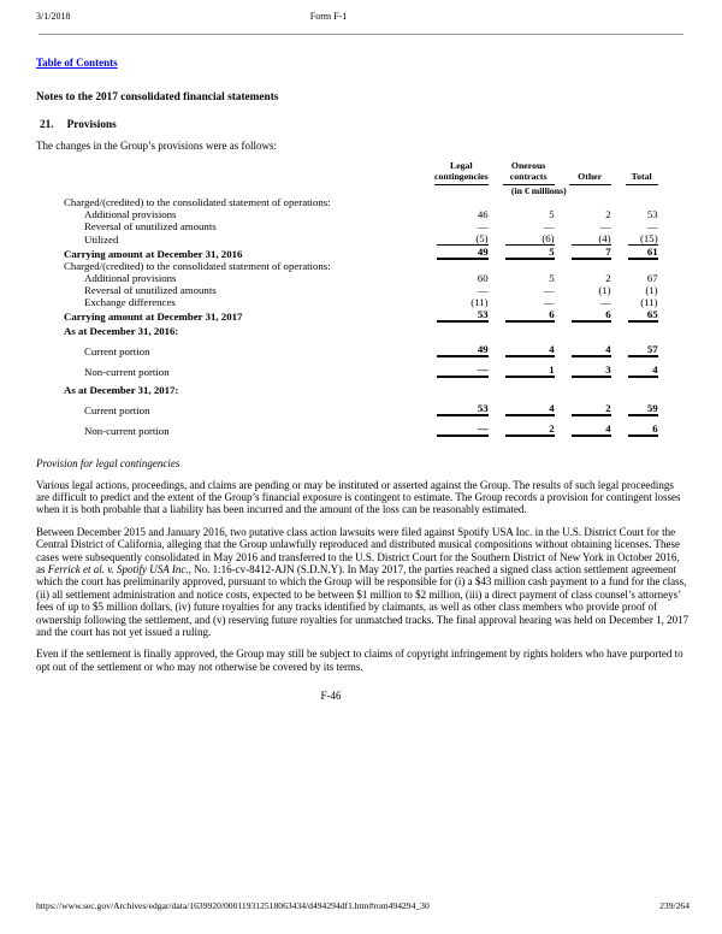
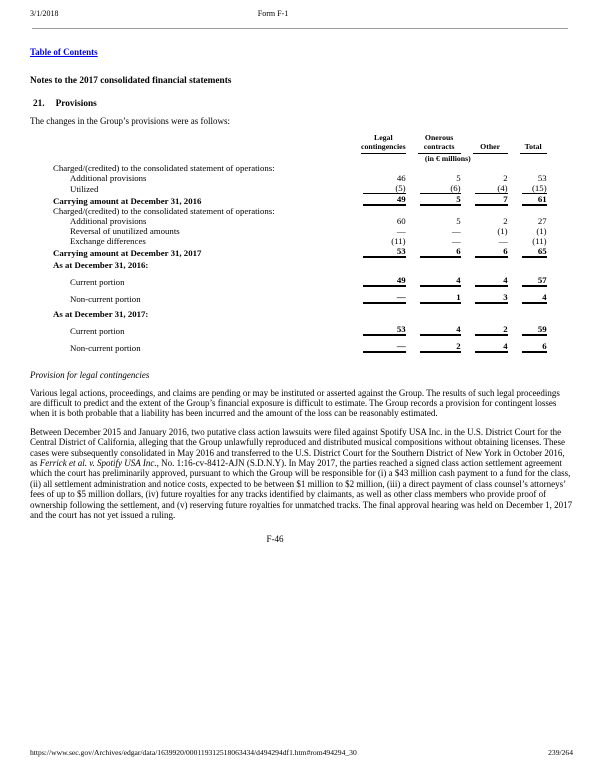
  3/1/2018
  Form F-1
  Table of Contents
  Notes to the 2017 consolidated financial statements
  21. Provisions
  The changes in the Group’s provisions were as follows:
  	Legal contingencies	Onerous contracts	Other	Total
  	(in € millions)
  Charged/(credited) to the consolidated statement of operations:
  Additional provisions	46	5	2	53
- Reversal of unutilized amounts	—	—	—	—
  Utilized	(5)	(6)	(4)	(15)
  Carrying amount at December 31, 2016	49	5	7	61
  Charged/(credited) to the consolidated statement of operations:
- Additional provisions	60	5	2	67
+ Additional provisions	60	5	2	27
  Reversal of unutilized amounts	—	—	(1)	(1)
  Exchange differences	(11)	—	—	(11)
  Carrying amount at December 31, 2017	53	6	6	65
  As at December 31, 2016:
  Current portion	49	4	4	57
  Non-current portion	—	1	3	4
  As at December 31, 2017:
  Current portion	53	4	2	59
  Non-current portion	—	2	4	6
  Provision for legal contingencies
- Various legal actions, proceedings, and claims are pending or may be instituted or asserted against the Group. The results of such legal proceedings are difficult to predict and the extent of the Group’s financial exposure is contingent to estimate. The Group records a provision for contingent losses when it is both probable that a liability has been incurred and the amount of the loss can be reasonably estimated.
+ Various legal actions, proceedings, and claims are pending or may be instituted or asserted against the Group. The results of such legal proceedings are difficult to predict and the extent of the Group’s financial exposure is difficult to estimate. The Group records a provision for contingent losses when it is both probable that a liability has been incurred and the amount of the loss can be reasonably estimated.
  Between December 2015 and January 2016, two putative class action lawsuits were filed against Spotify USA Inc. in the U.S. District Court for the Central District of California, alleging that the Group unlawfully reproduced and distributed musical compositions without obtaining licenses. These cases were subsequently consolidated in May 2016 and transferred to the U.S. District Court for the Southern District of New York in October 2016, as Ferrick et al. v. Spotify USA Inc., No. 1:16-cv-8412-AJN (S.D.N.Y). In May 2017, the parties reached a signed class action settlement agreement which the court has preliminarily approved, pursuant to which the Group will be responsible for (i) a $43 million cash payment to a fund for the class, (ii) all settlement administration and notice costs, expected to be between $1 million to $2 million, (iii) a direct payment of class counsel’s attorneys’ fees of up to $5 million dollars, (iv) future royalties for any tracks identified by claimants, as well as other class members who provide proof of ownership following the settlement, and (v) reserving future royalties for unmatched tracks. The final approval hearing was held on December 1, 2017 and the court has not yet issued a ruling.
- Even if the settlement is finally approved, the Group may still be subject to claims of copyright infringement by rights holders who have purported to opt out of the settlement or who may not otherwise be covered by its terms.
  F-46
  https://www.sec.gov/Archives/edgar/data/1639920/000119312518063434/d494294df1.htm#rom494294_30
  239/264
